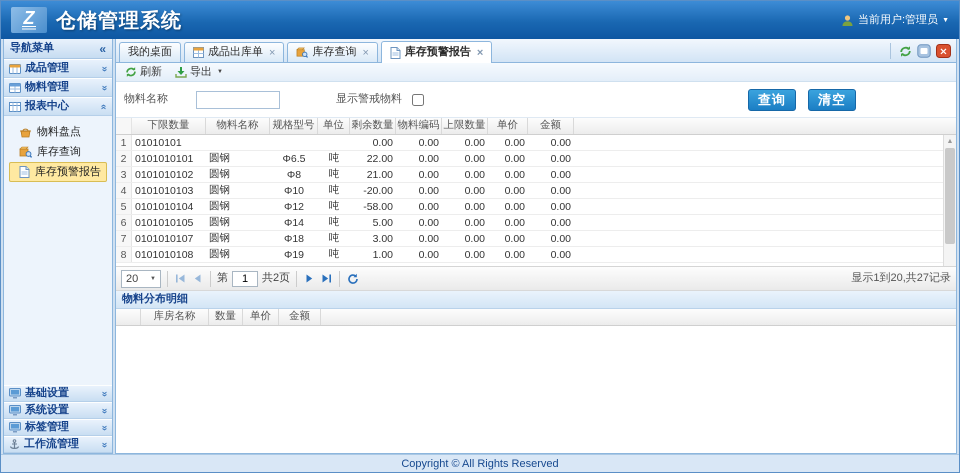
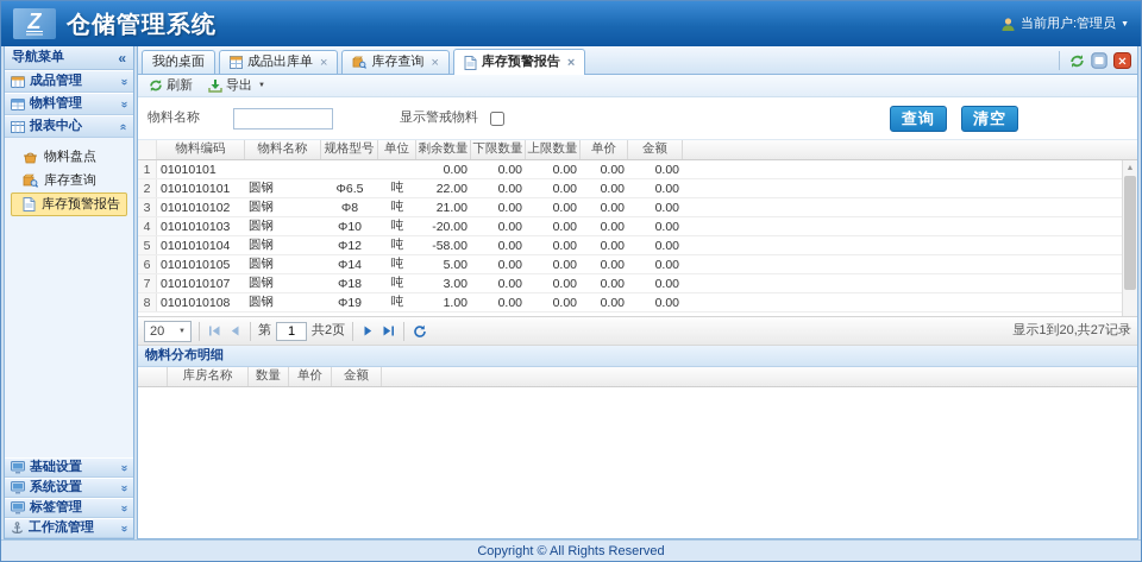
  Z
  仓储管理系统
  当前用户:管理员
  导航菜单
  «
  成品管理
  物料管理
  报表中心
  物料盘点
  库存查询
  库存预警报告
  基础设置
  系统设置
  标签管理
  工作流管理
  我的桌面
  成品出库单
  ×
  库存查询
  ×
  库存预警报告
  ×
  ×
  刷新
  导出
  物料名称
  显示警戒物料
  查询
  清空
- 下限数量
+ 物料编码
  物料名称
  规格型号
  单位
  剩余数量
- 物料编码
+ 下限数量
  上限数量
  单价
  金额
  1
  01010101
  0.00
  0.00
  0.00
  0.00
  0.00
  2
  0101010101
  圆钢
  Φ6.5
  吨
  22.00
  0.00
  0.00
  0.00
  0.00
  3
  0101010102
  圆钢
  Φ8
  吨
  21.00
  0.00
  0.00
  0.00
  0.00
  4
  0101010103
  圆钢
  Φ10
  吨
  -20.00
  0.00
  0.00
  0.00
  0.00
  5
  0101010104
  圆钢
  Φ12
  吨
  -58.00
  0.00
  0.00
  0.00
  0.00
  6
  0101010105
  圆钢
  Φ14
  吨
  5.00
  0.00
  0.00
  0.00
  0.00
  7
  0101010107
  圆钢
  Φ18
  吨
  3.00
  0.00
  0.00
  0.00
  0.00
  8
  0101010108
  圆钢
  Φ19
  吨
  1.00
  0.00
  0.00
  0.00
  0.00
  20
  第
  1
  共2页
  显示1到20,共27记录
  物料分布明细
  库房名称
  数量
  单价
  金额
  Copyright © All Rights Reserved
